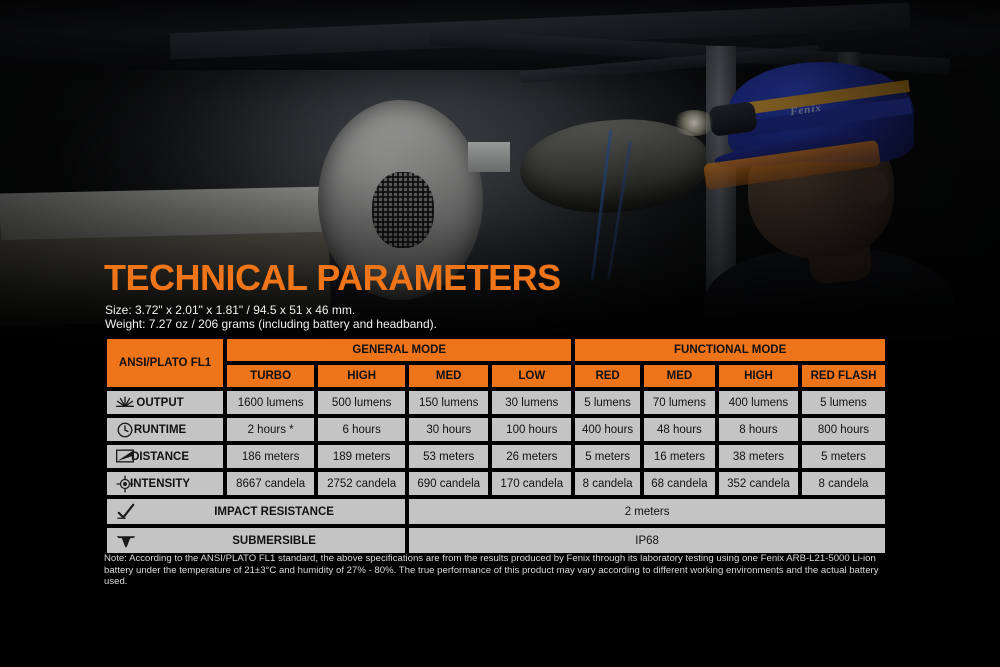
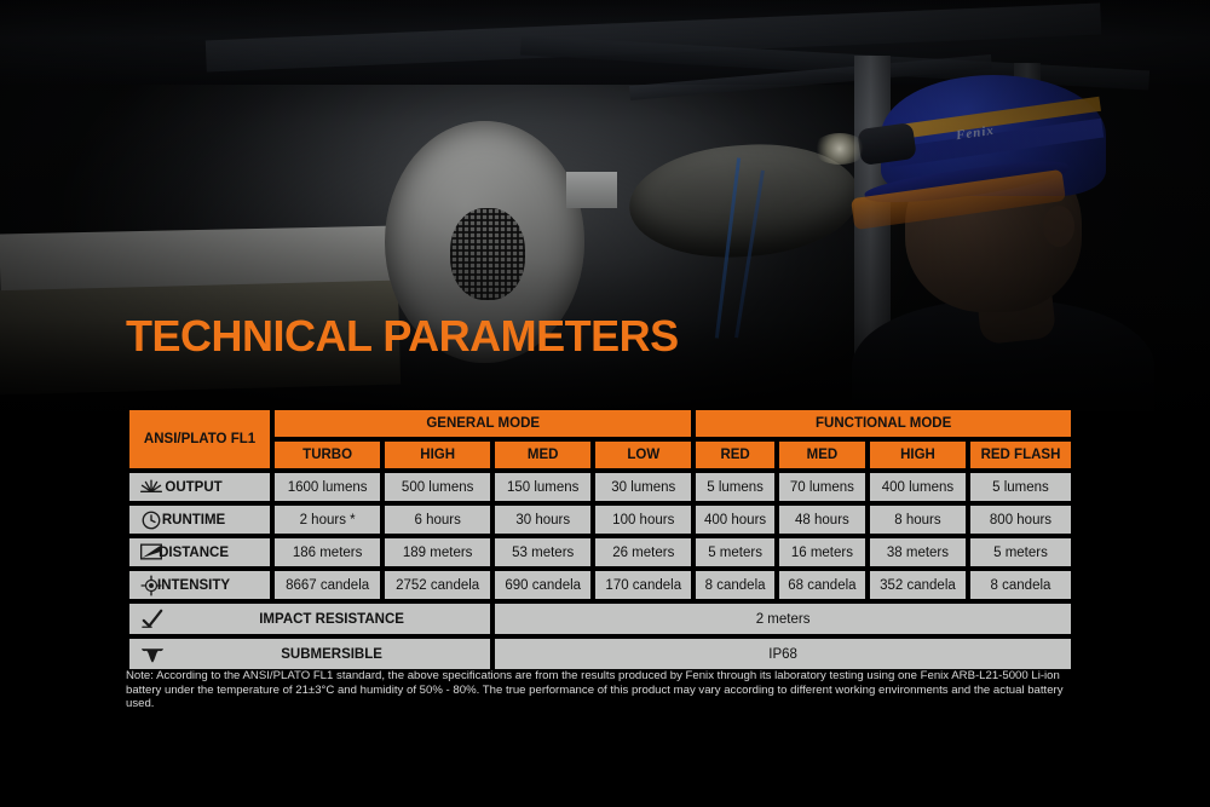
  TECHNICAL PARAMETERS
- Size: 3.72" x 2.01" x 1.81" / 94.5 x 51 x 46 mm.
- Weight: 7.27 oz / 206 grams (including battery and headband).
  ANSI/PLATO FL1	GENERAL MODE	FUNCTIONAL MODE
  TURBO	HIGH	MED	LOW	RED	MED	HIGH	RED FLASH
  OUTPUT	1600 lumens	500 lumens	150 lumens	30 lumens	5 lumens	70 lumens	400 lumens	5 lumens
  RUNTIME	2 hours *	6 hours	30 hours	100 hours	400 hours	48 hours	8 hours	800 hours
  DISTANCE	186 meters	189 meters	53 meters	26 meters	5 meters	16 meters	38 meters	5 meters
  NTENSITY	8667 candela	2752 candela	690 candela	170 candela	8 candela	68 candela	352 candela	8 candela
  IMPACT RESISTANCE	2 meters
  SUBMERSIBLE	IP68
- Note: According to the ANSI/PLATO FL1 standard, the above specifications are from the results produced by Fenix through its laboratory testing using one Fenix ARB-L21-5000 Li-ion battery under the temperature of 21±3°C and humidity of 27% - 80%. The true performance of this product may vary according to different working environments and the actual battery used.
+ Note: According to the ANSI/PLATO FL1 standard, the above specifications are from the results produced by Fenix through its laboratory testing using one Fenix ARB-L21-5000 Li-ion battery under the temperature of 21±3°C and humidity of 50% - 80%. The true performance of this product may vary according to different working environments and the actual battery used.
